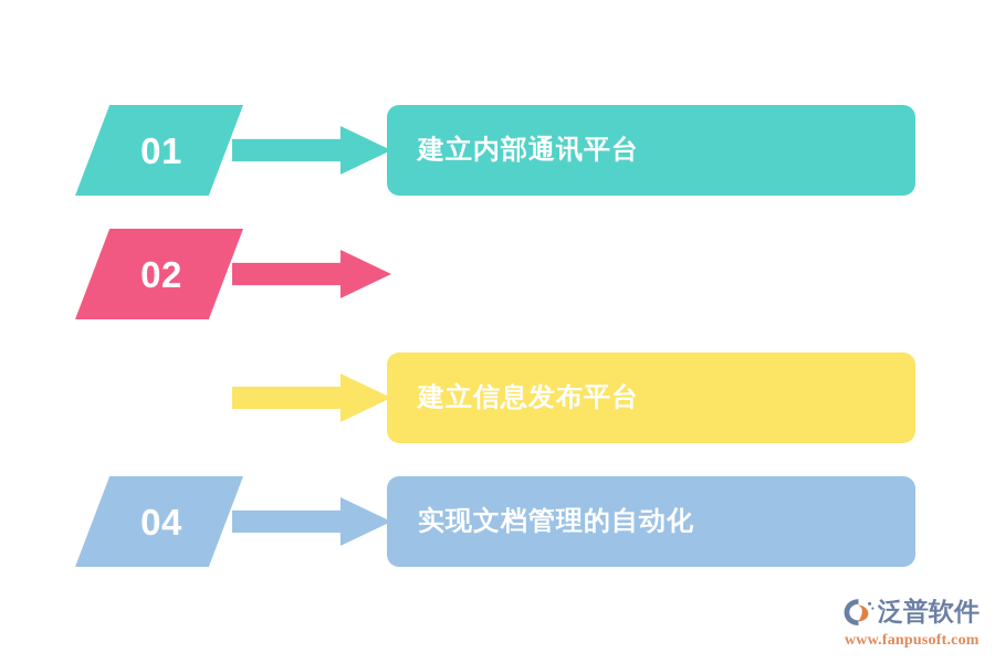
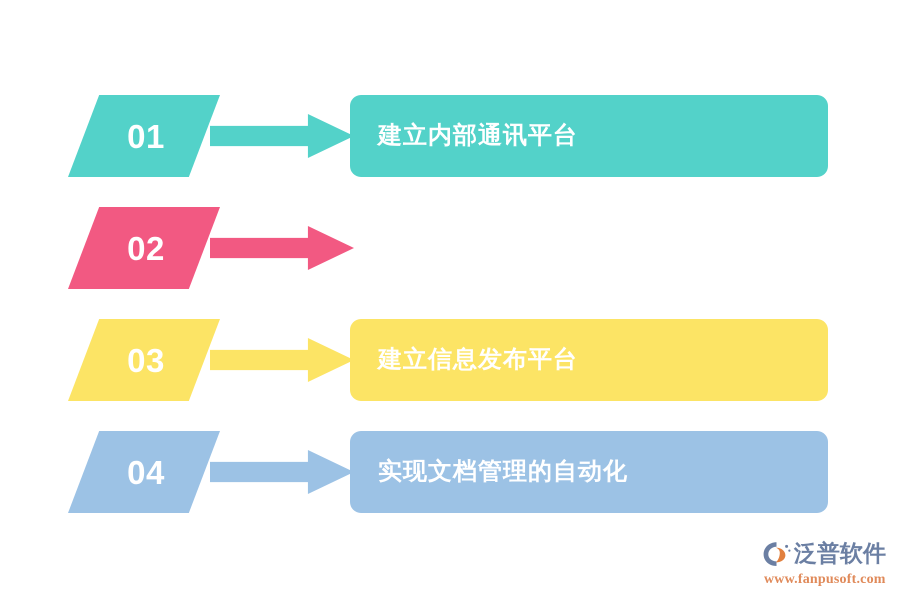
  01
  建立内部通讯平台
  02
+ 03
  建立信息发布平台
  04
  实现文档管理的自动化
  泛普软件
  www.fanpusoft.com
